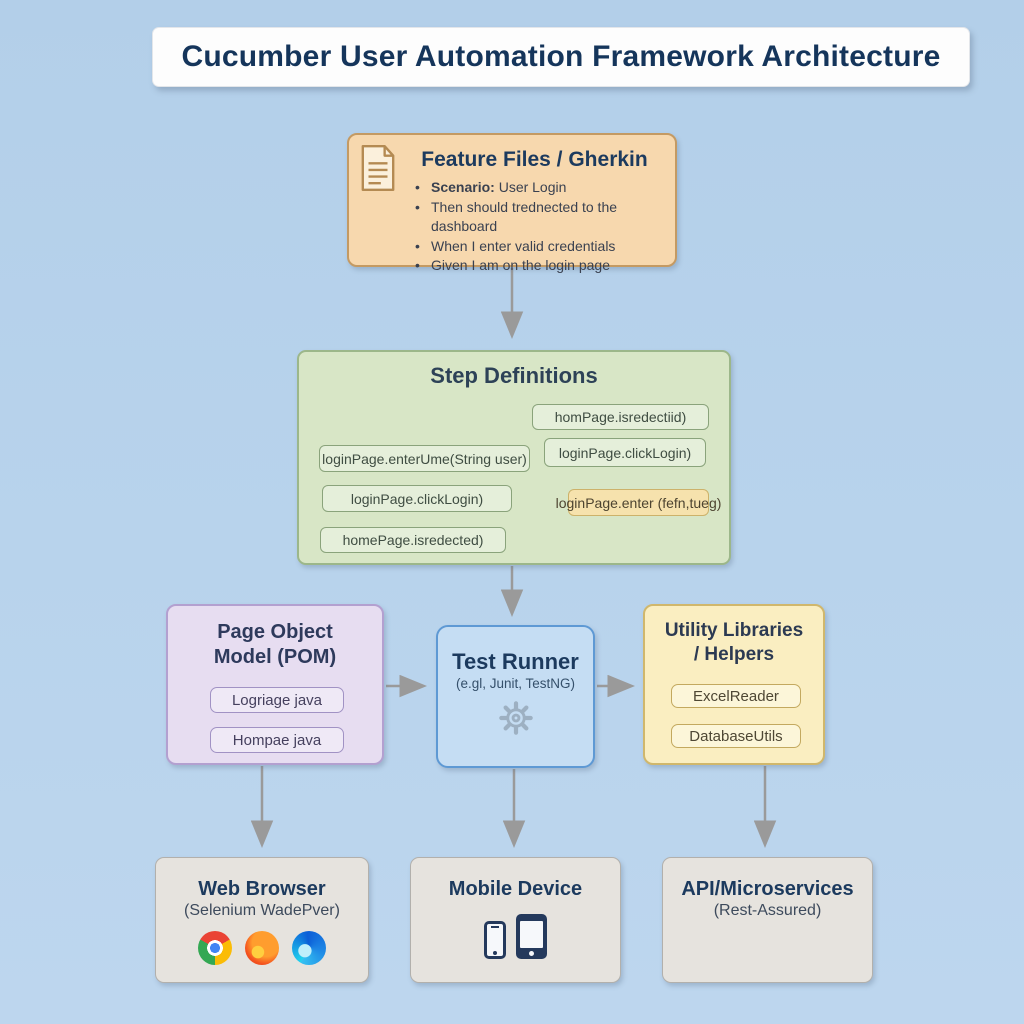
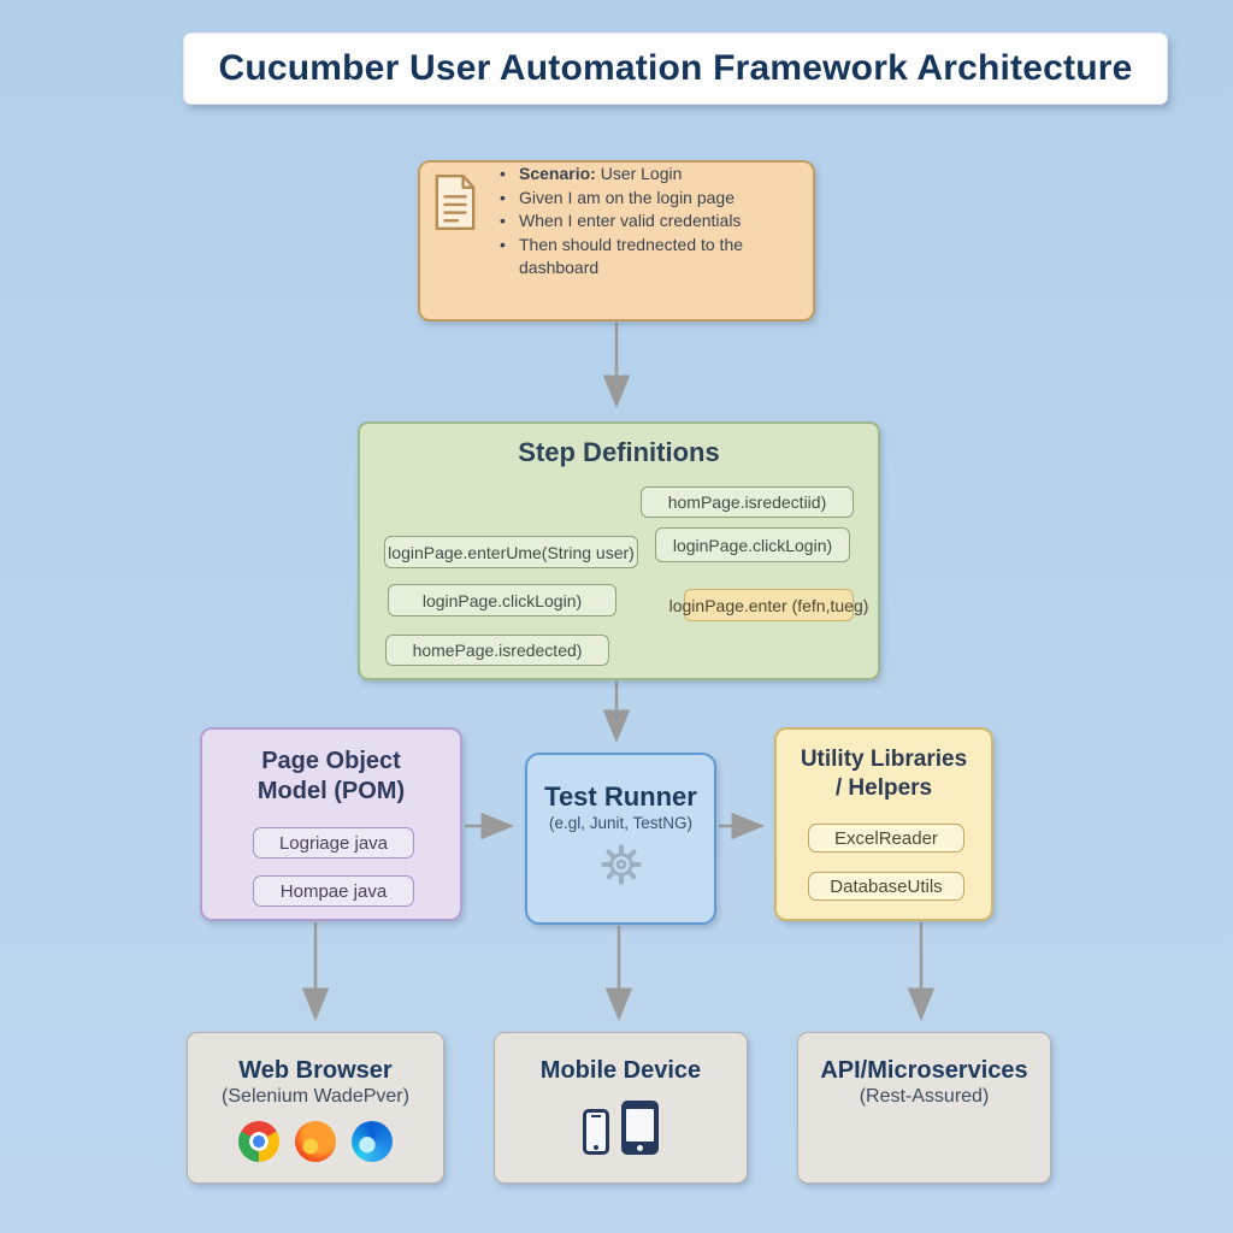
  Cucumber User Automation Framework Architecture
- Feature Files / Gherkin
  Scenario: User Login
- Then should trednected to the dashboard
+ Given I am on the login page
  When I enter valid credentials
- Given I am on the login page
+ Then should trednected to the dashboard
  Step Definitions
  homPage.isredectiid)
  loginPage.enterUme(String user)
  loginPage.clickLogin)
  loginPage.clickLogin)
  loginPage.enter (fefn,tueg)
  homePage.isredected)
  Page Object
  Model (POM)
  Logriage java
  Hompae java
  Test Runner
  (e.gl, Junit, TestNG)
  Utility Libraries
  / Helpers
  ExcelReader
  DatabaseUtils
  Web Browser
  (Selenium WadePver)
  Mobile Device
  API/Microservices
  (Rest-Assured)
